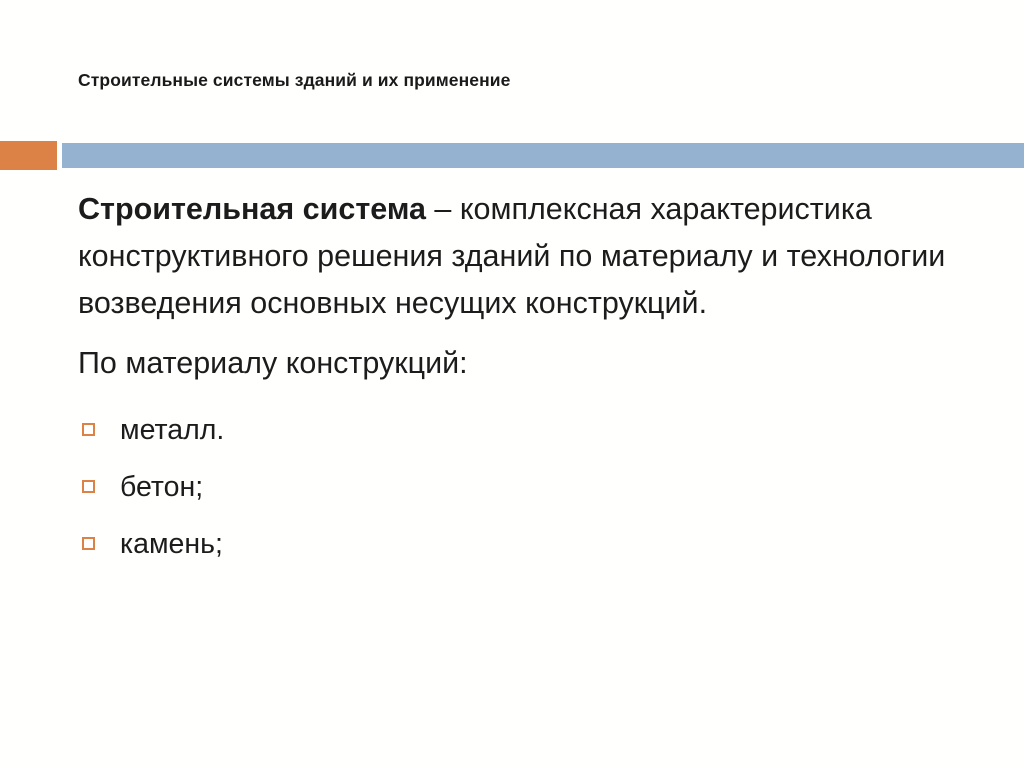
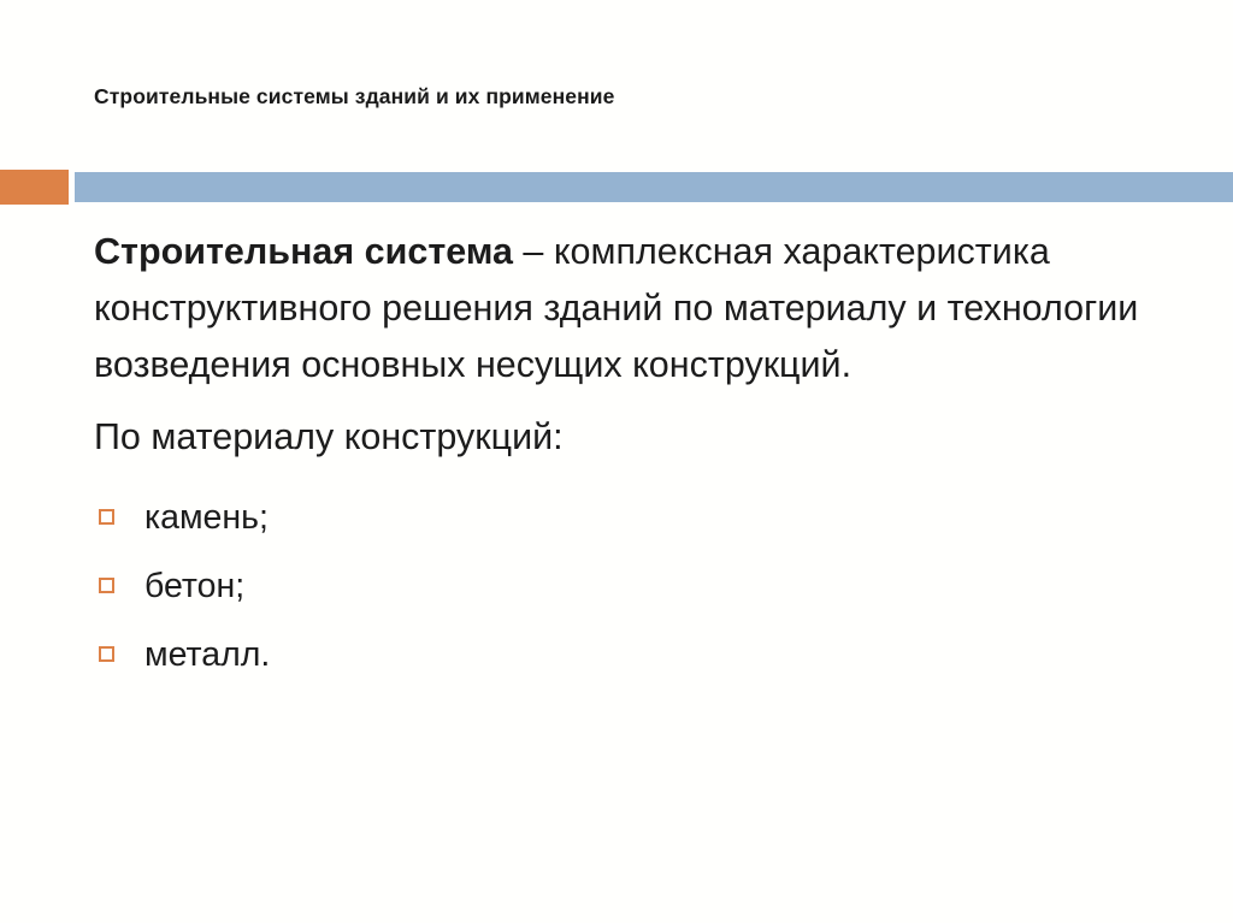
  Строительные системы зданий и их применение
  Строительная система – комплексная характеристика конструктивного решения зданий по материалу и технологии возведения основных несущих конструкций.
  По материалу конструкций:
- металл.
+ камень;
  бетон;
- камень;
+ металл.
